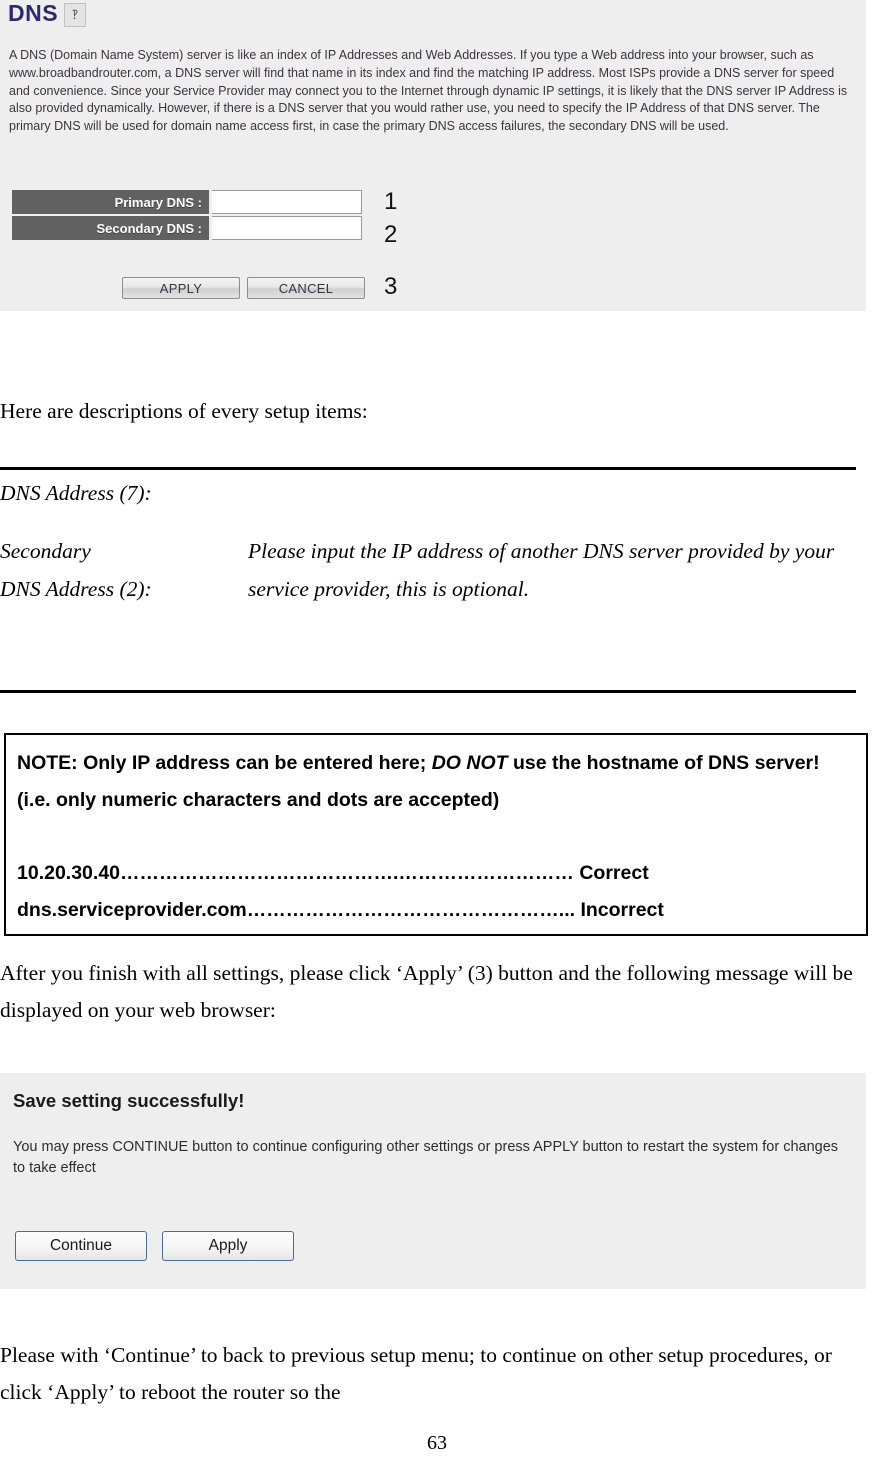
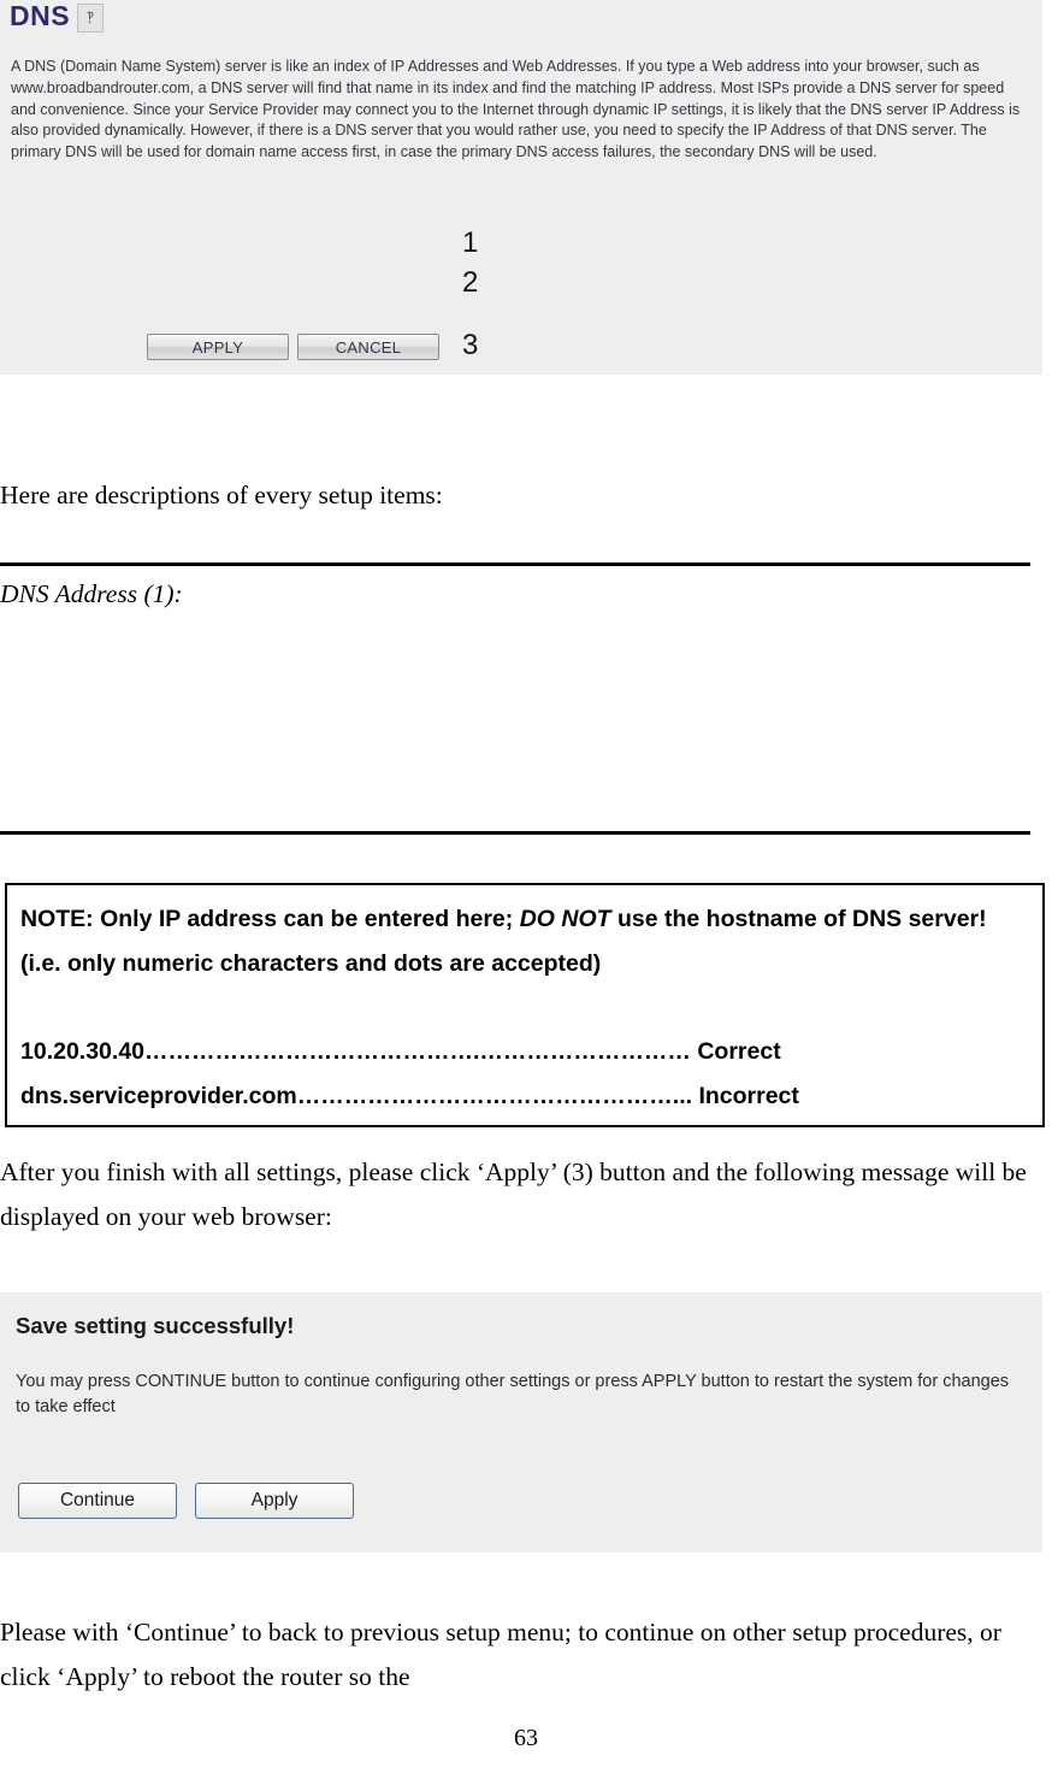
  DNS
  ‽
  A DNS (Domain Name System) server is like an index of IP Addresses and Web Addresses. If you type a Web address into your browser, such as www.broadbandrouter.com, a DNS server will find that name in its index and find the matching IP address. Most ISPs provide a DNS server for speed and convenience. Since your Service Provider may connect you to the Internet through dynamic IP settings, it is likely that the DNS server IP Address is also provided dynamically. However, if there is a DNS server that you would rather use, you need to specify the IP Address of that DNS server. The primary DNS will be used for domain name access first, in case the primary DNS access failures, the secondary DNS will be used.
- Primary DNS :
- Secondary DNS :
  APPLY
  CANCEL
  1
  2
  3
  Here are descriptions of every setup items:
- DNS Address (7):
+ DNS Address (1):
- Secondary
- DNS Address (2):
- Please input the IP address of another DNS server provided by your service provider, this is optional.
  NOTE: Only IP address can be entered here; DO NOT use the hostname of DNS server! (i.e. only numeric characters and dots are accepted)
  10.20.30.40…………………………………….……………………… Correct
  dns.serviceprovider.com…………………………………………... Incorrect
  After you finish with all settings, please click ‘Apply’ (3) button and the following message will be displayed on your web browser:
  Save setting successfully!
  You may press CONTINUE button to continue configuring other settings or press APPLY button to restart the system for changes to take effect
  Continue
  Apply
  Please with ‘Continue’ to back to previous setup menu; to continue on other setup procedures, or click ‘Apply’ to reboot the router so the
  63
